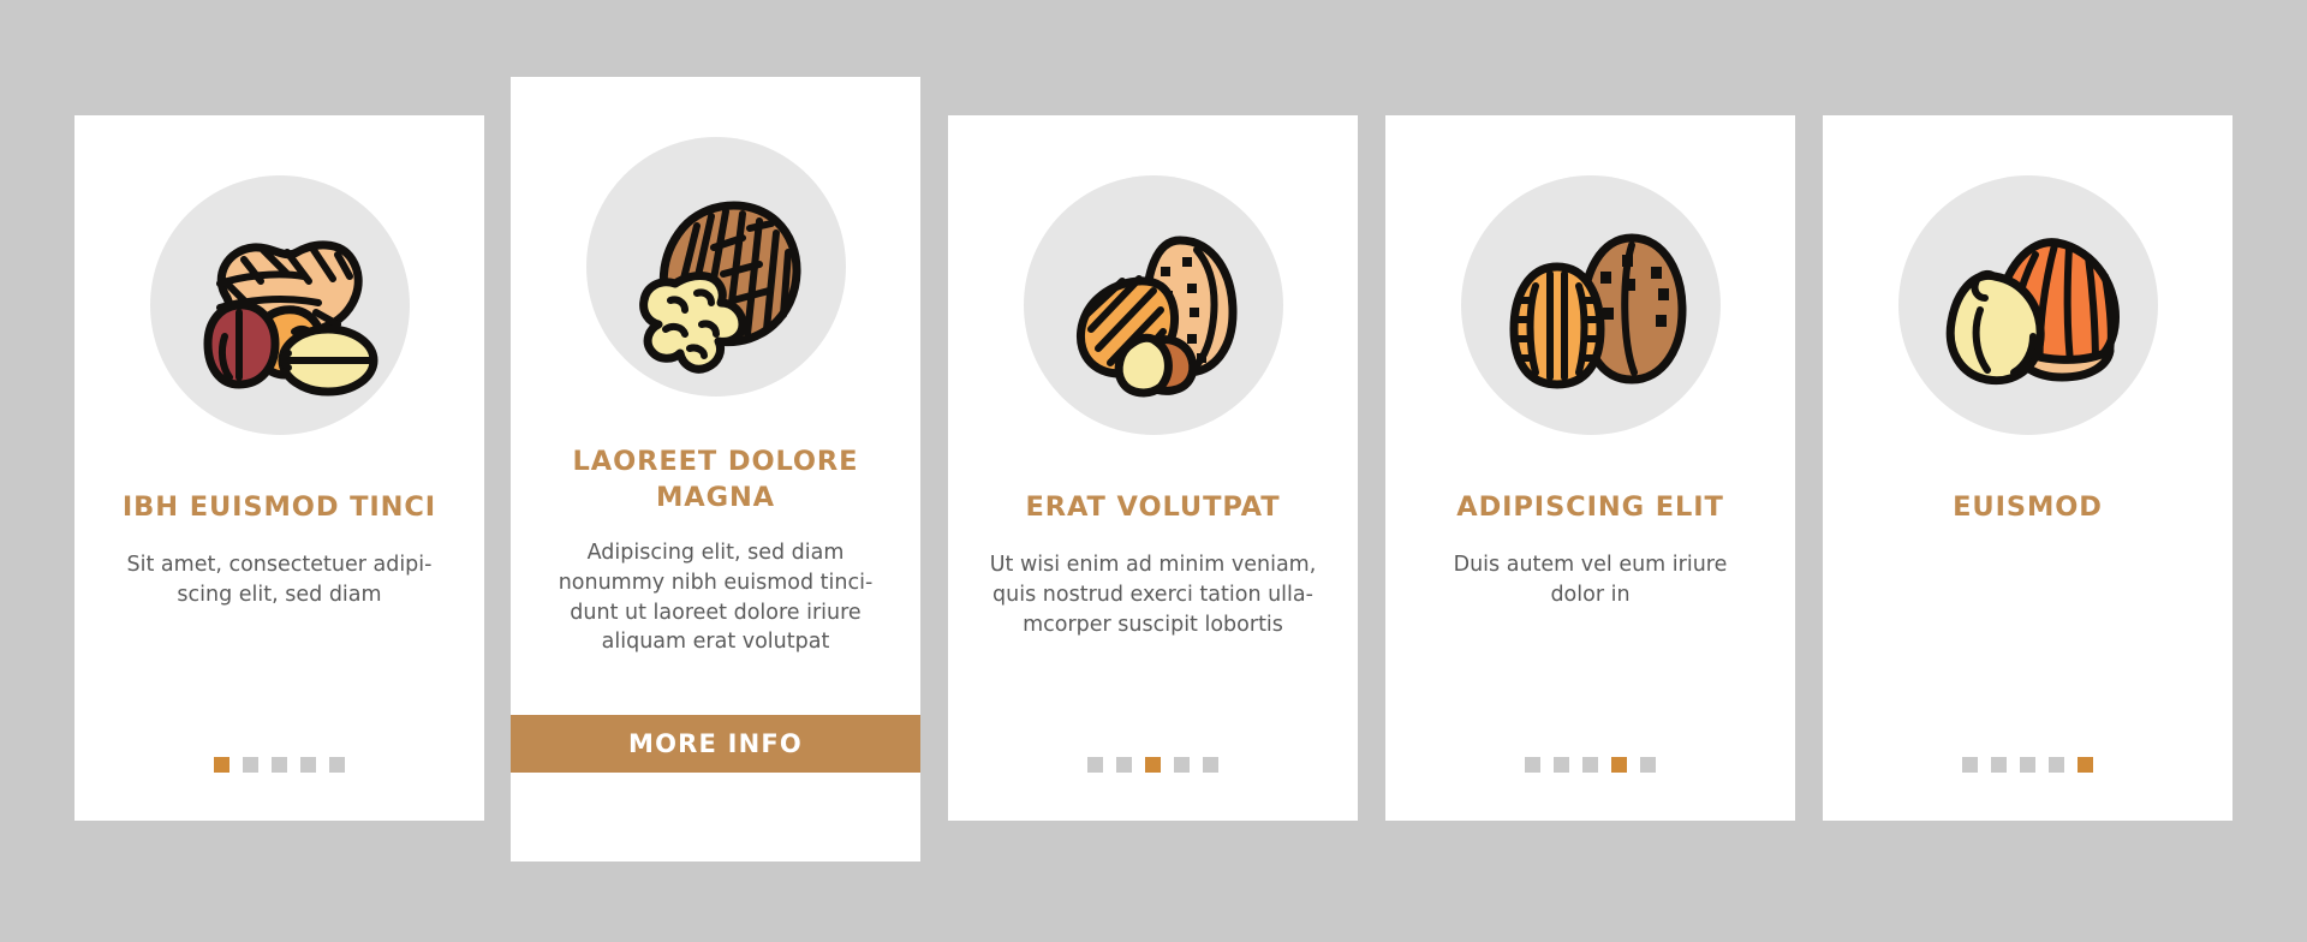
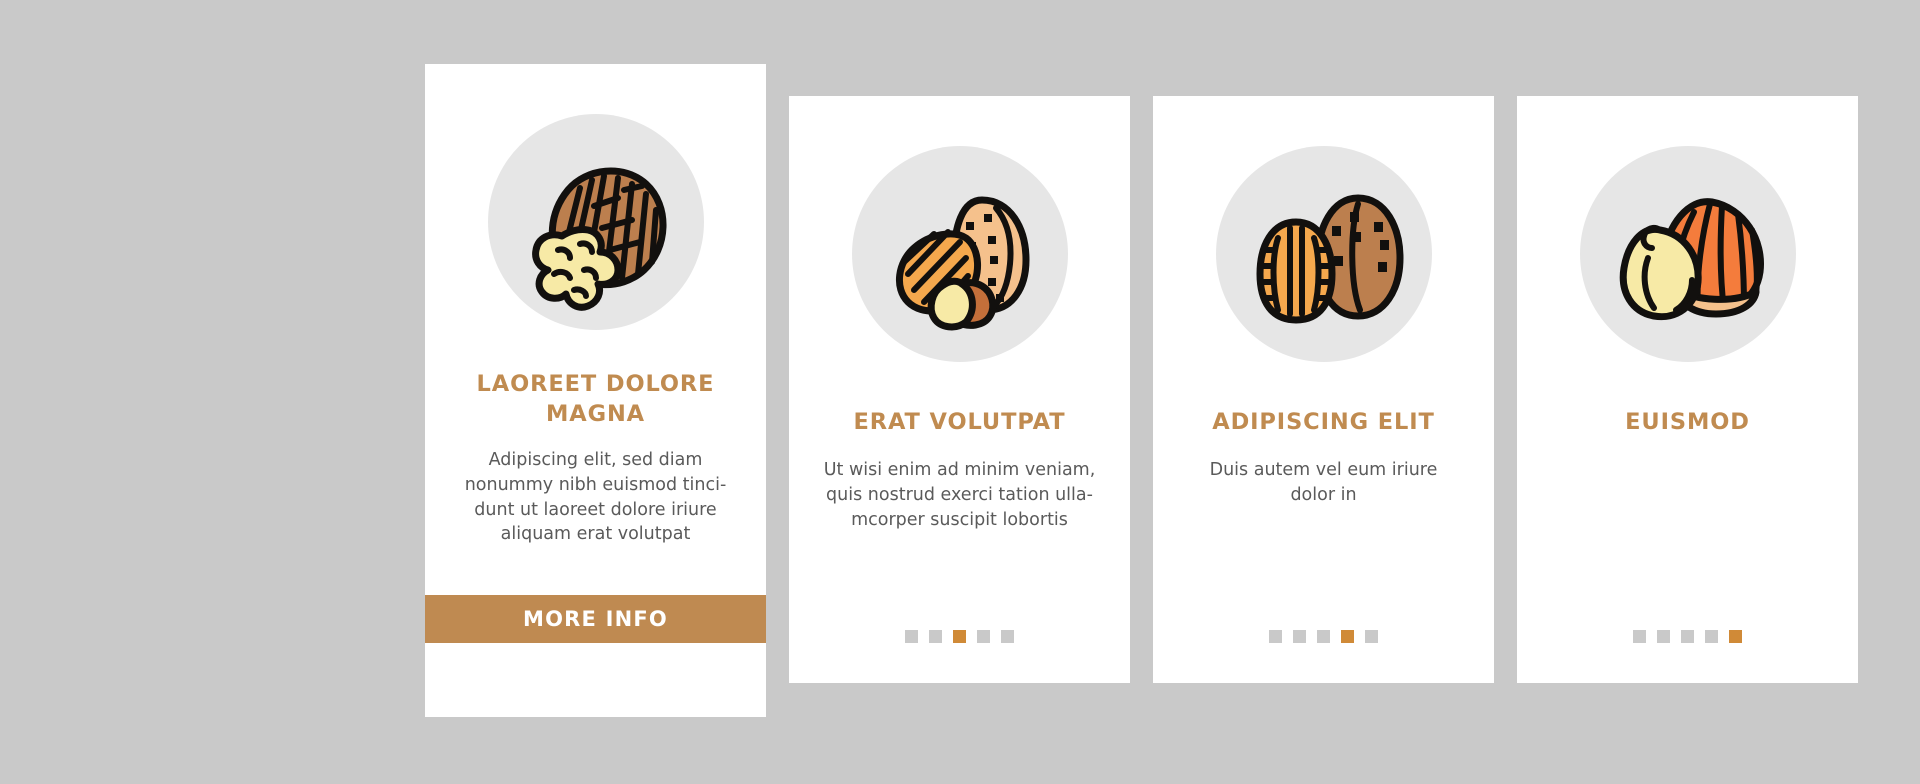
- IBH EUISMOD TINCI
- Sit amet, consectetuer adipi-scing elit, sed diam
  LAOREET DOLORE MAGNA
  Adipiscing elit, sed diam nonummy nibh euismod tinci-dunt ut laoreet dolore iriure aliquam erat volutpat
  MORE INFO
  ERAT VOLUTPAT
  Ut wisi enim ad minim veniam, quis nostrud exerci tation ulla-mcorper suscipit lobortis
  ADIPISCING ELIT
  Duis autem vel eum iriure dolor in
  EUISMOD
